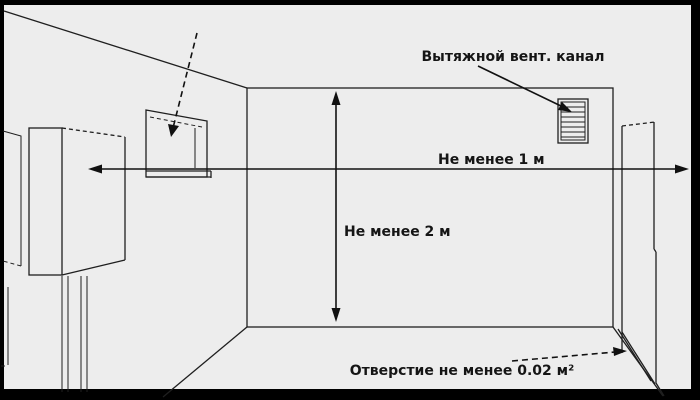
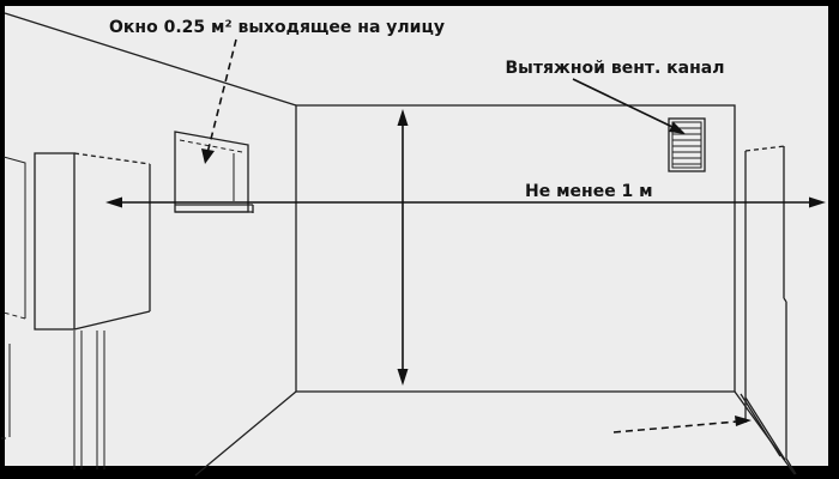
+ Окно 0.25 м² выходящее на улицу
  Вытяжной вент. канал
  Не менее 1 м
- Не менее 2 м
- Отверстие не менее 0.02 м²
